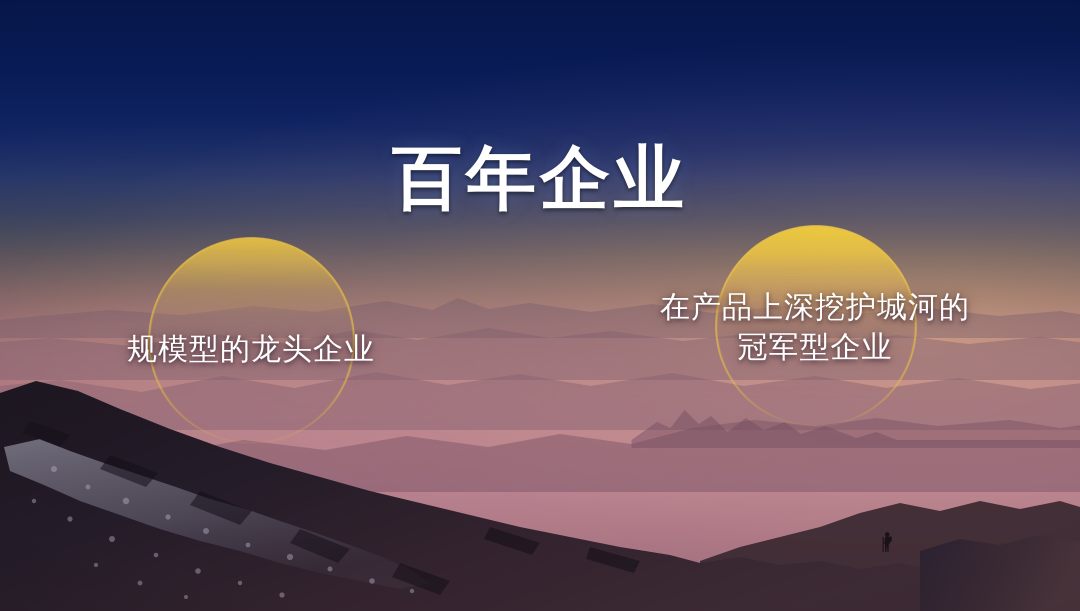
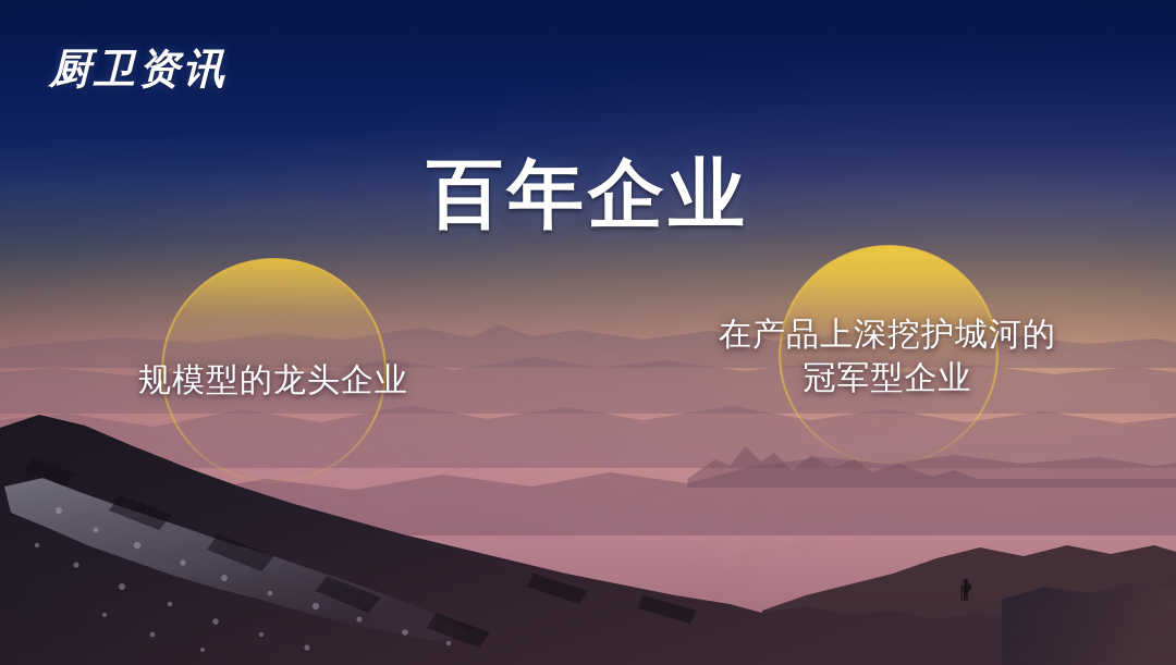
+ 厨卫资讯
  百年企业
  规模型的龙头企业
  在产品上深挖护城河的
  冠军型企业
